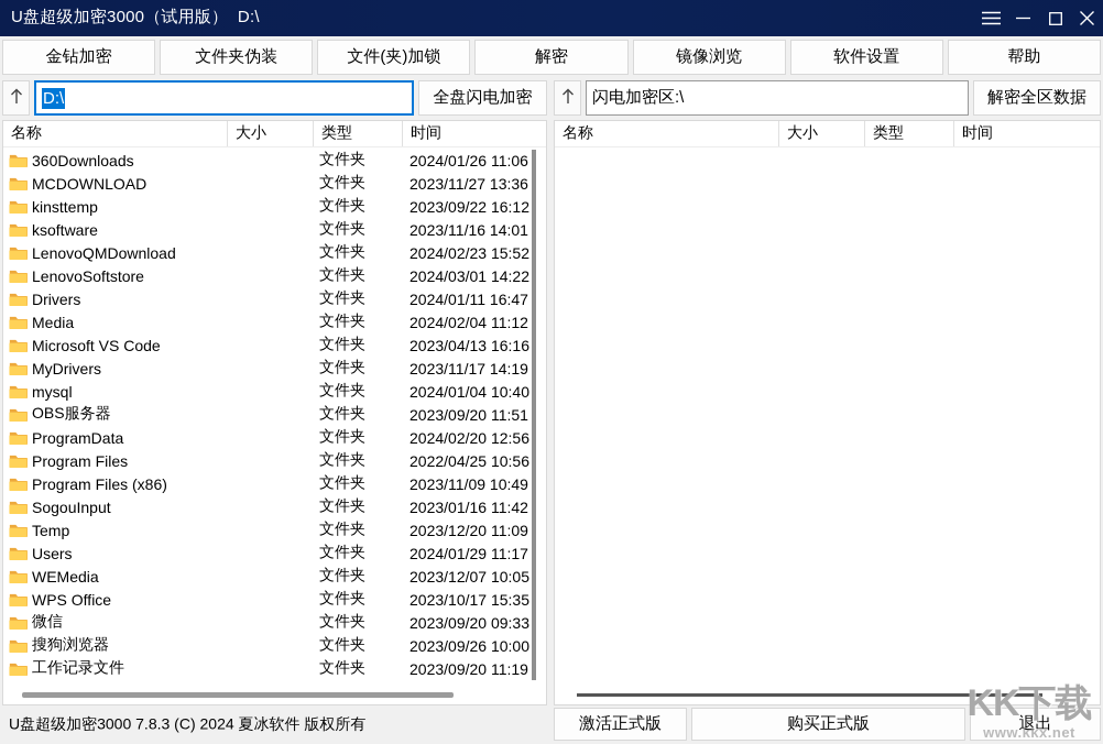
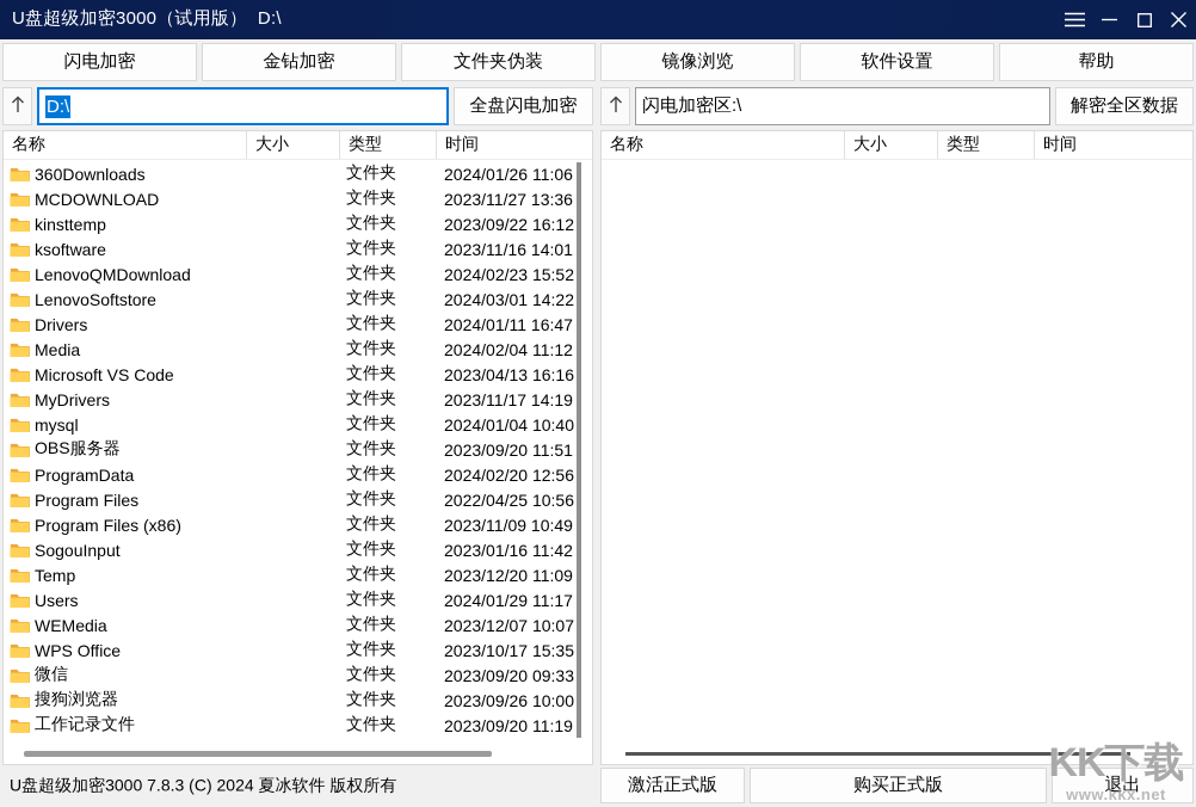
  U盘超级加密3000（试用版） D:\
+ 闪电加密
  金钻加密
  文件夹伪装
- 文件(夹)加锁
- 解密
  镜像浏览
  软件设置
  帮助
  D:\
  全盘闪电加密
  闪电加密区:\
  解密全区数据
  名称
  大小
  类型
  时间
  360Downloads
  文件夹
  2024/01/26 11:06
  MCDOWNLOAD
  文件夹
  2023/11/27 13:36
  kinsttemp
  文件夹
  2023/09/22 16:12
  ksoftware
  文件夹
  2023/11/16 14:01
  LenovoQMDownload
  文件夹
  2024/02/23 15:52
  LenovoSoftstore
  文件夹
  2024/03/01 14:22
  Drivers
  文件夹
  2024/01/11 16:47
  Media
  文件夹
  2024/02/04 11:12
  Microsoft VS Code
  文件夹
  2023/04/13 16:16
  MyDrivers
  文件夹
  2023/11/17 14:19
  mysql
  文件夹
  2024/01/04 10:40
  OBS服务器
  文件夹
  2023/09/20 11:51
  ProgramData
  文件夹
  2024/02/20 12:56
  Program Files
  文件夹
  2022/04/25 10:56
  Program Files (x86)
  文件夹
  2023/11/09 10:49
  SogouInput
  文件夹
  2023/01/16 11:42
  Temp
  文件夹
  2023/12/20 11:09
  Users
  文件夹
  2024/01/29 11:17
  WEMedia
  文件夹
- 2023/12/07 10:05
+ 2023/12/07 10:07
  WPS Office
  文件夹
  2023/10/17 15:35
  微信
  文件夹
  2023/09/20 09:33
  搜狗浏览器
  文件夹
  2023/09/26 10:00
  工作记录文件
  文件夹
  2023/09/20 11:19
  名称
  大小
  类型
  时间
  U盘超级加密3000 7.8.3 (C) 2024 夏冰软件 版权所有
  激活正式版
  购买正式版
  退出
  KK下载
  www.kkx.net
